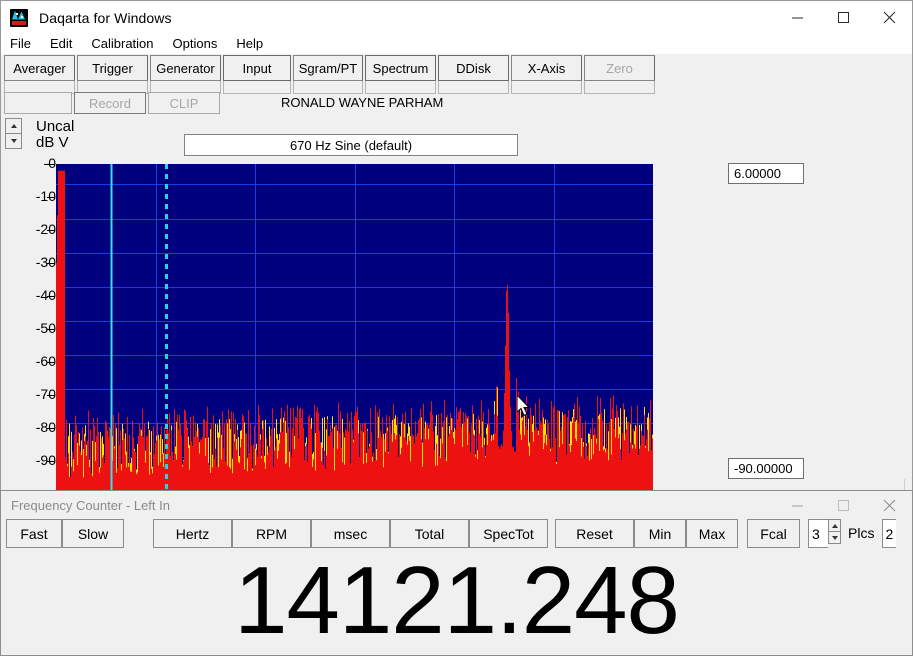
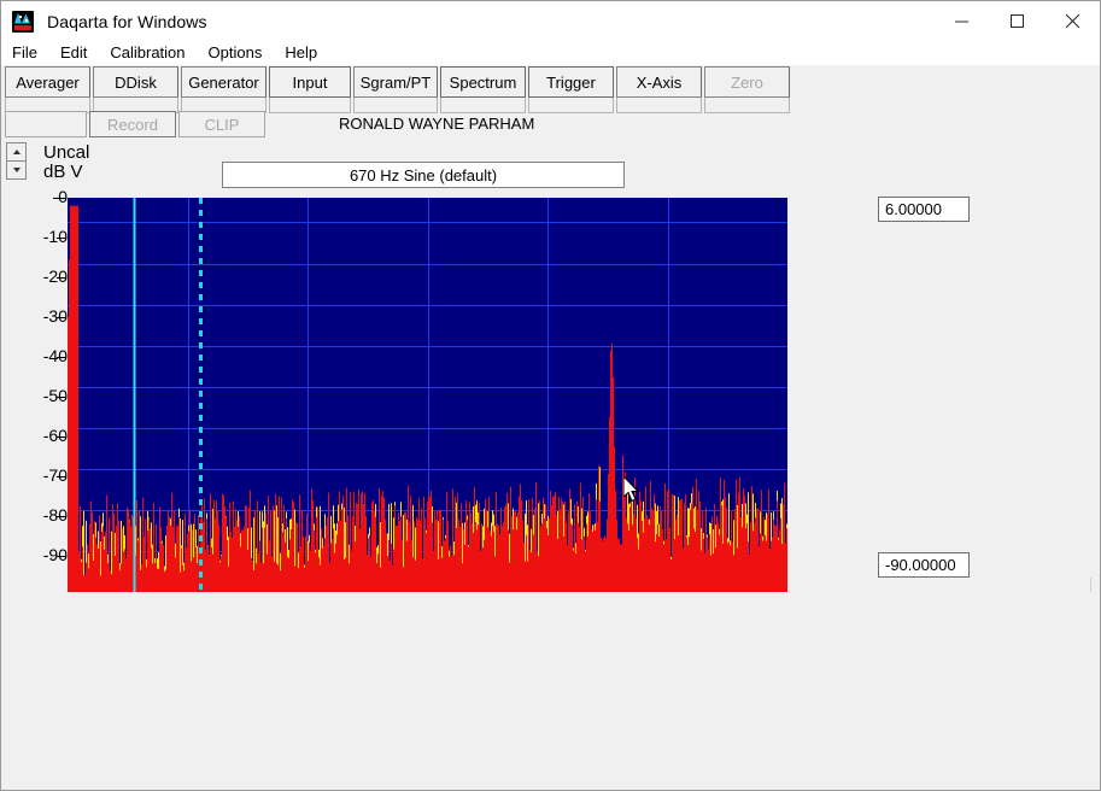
  Daqarta for Windows
  File
  Edit
  Calibration
  Options
  Help
  Averager
- Trigger
+ DDisk
  Generator
  Input
  Sgram/PT
  Spectrum
- DDisk
+ Trigger
  X-Axis
  Zero
  Record
  CLIP
  RONALD WAYNE PARHAM
  Uncal
  dB V
  670 Hz Sine (default)
  6.00000
  -90.00000
  -0
  -10
  -20
  -30
  -40
  -50
  -60
  -70
  -80
  -90
- Frequency Counter - Left In
- Fast
- Slow
- Hertz
- RPM
- msec
- Total
- SpecTot
- Reset
- Min
- Max
- Fcal
- 3
- Plcs
- 2
- 14121.248
